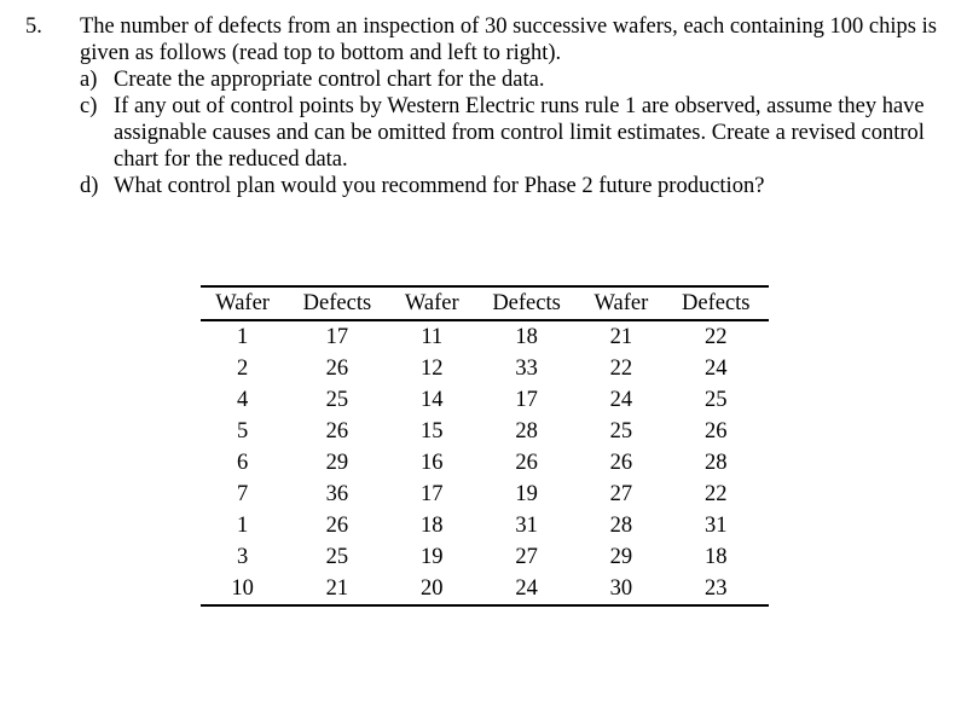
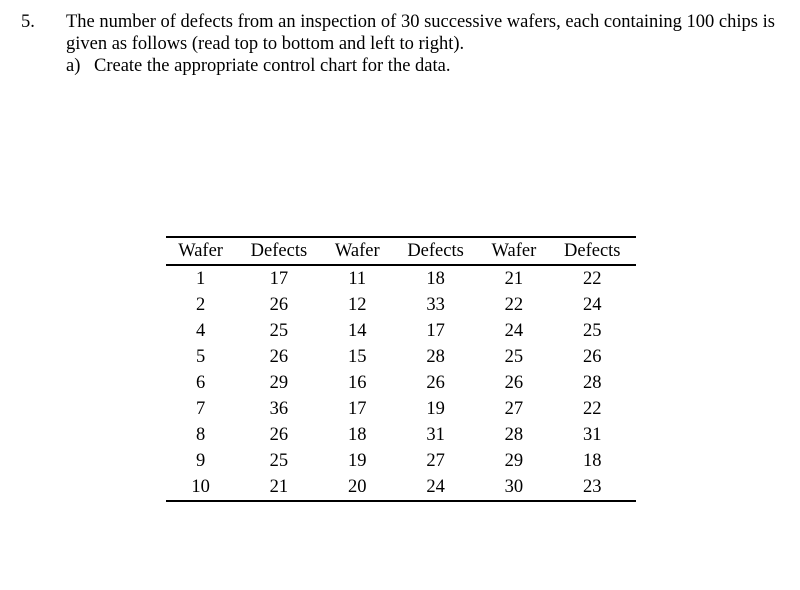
  5.
  The number of defects from an inspection of 30 successive wafers, each containing 100 chips is given as follows (read top to bottom and left to right).
  a)
  Create the appropriate control chart for the data.
- c)
- If any out of control points by Western Electric runs rule 1 are observed, assume they have assignable causes and can be omitted from control limit estimates. Create a revised control chart for the reduced data.
- d)
- What control plan would you recommend for Phase 2 future production?
  Wafer	Defects	Wafer	Defects	Wafer	Defects
  1	17	11	18	21	22
  2	26	12	33	22	24
  4	25	14	17	24	25
  5	26	15	28	25	26
  6	29	16	26	26	28
  7	36	17	19	27	22
- 1	26	18	31	28	31
+ 8	26	18	31	28	31
- 3	25	19	27	29	18
+ 9	25	19	27	29	18
  10	21	20	24	30	23
